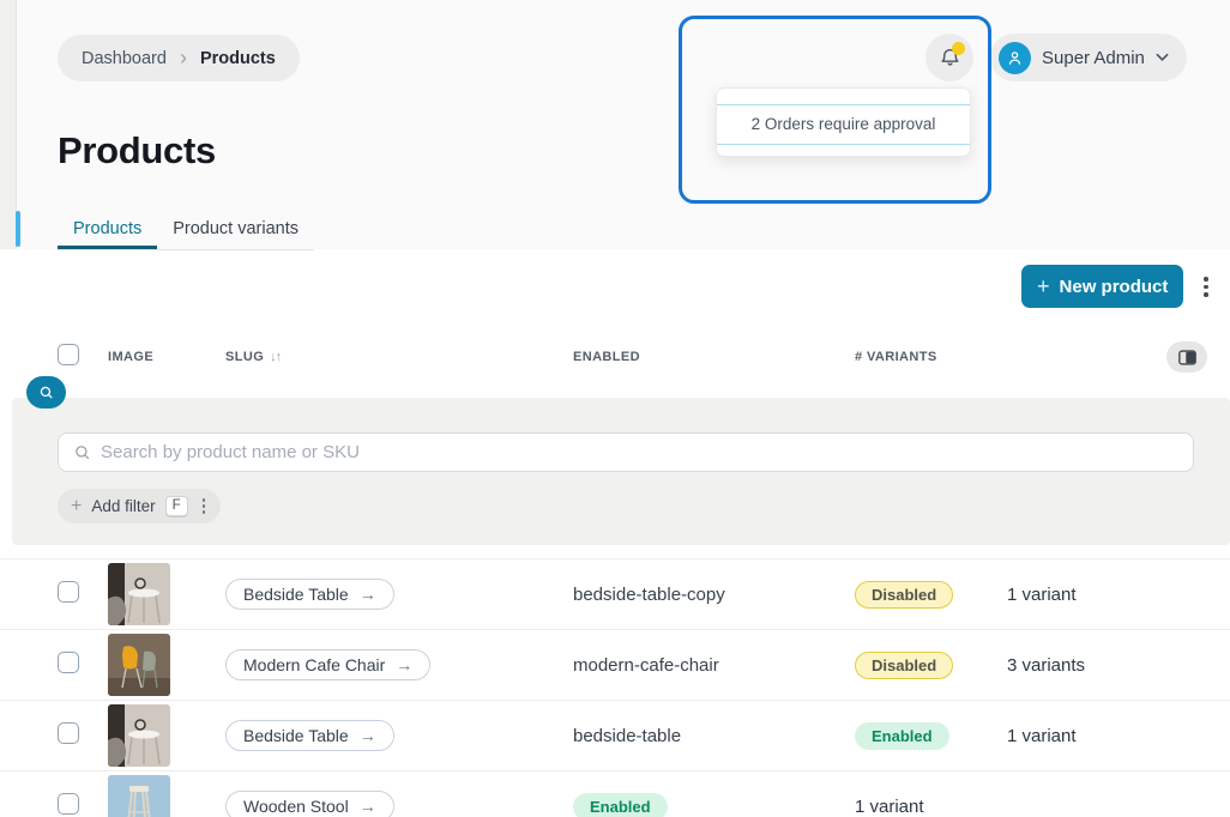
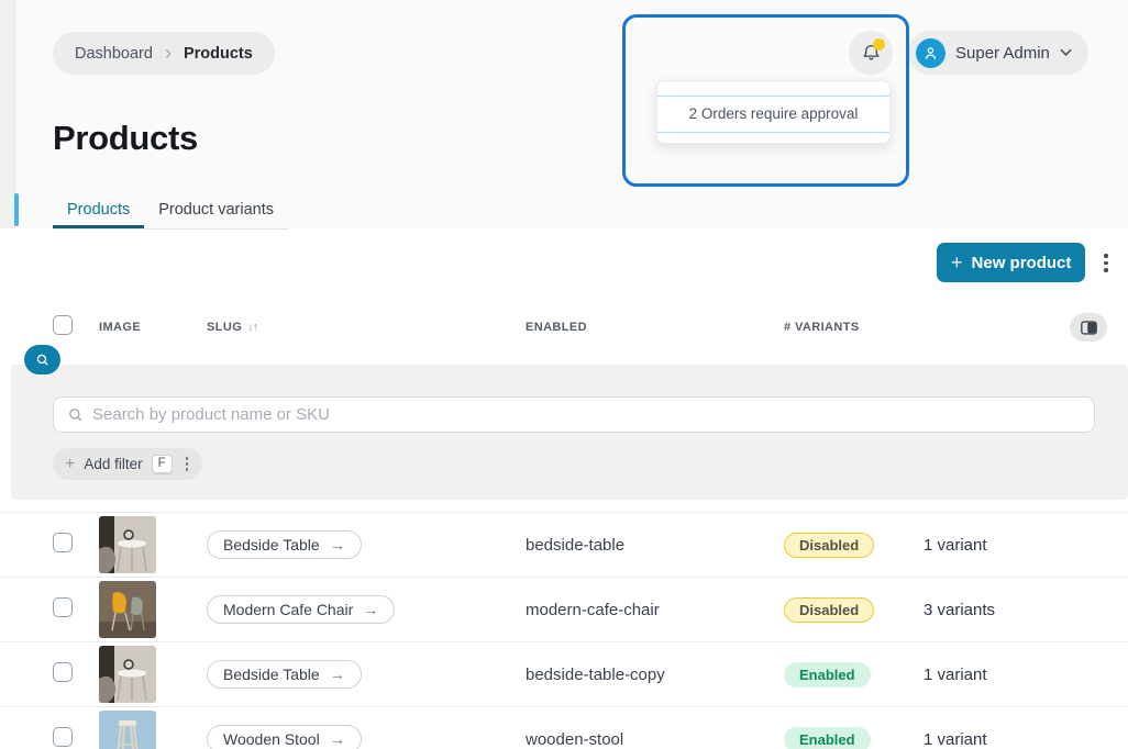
  Dashboard
  ›
  Products
  Super Admin
  2 Orders require approval
  Products
  Products
  Product variants
  +
  New product
  IMAGE
  SLUG ↓↑
  ENABLED
  # VARIANTS
  Search by product name or SKU
  +
  Add filter
  F
  Bedside Table
  →
- bedside-table-copy
+ bedside-table
  Disabled
  1 variant
  Modern Cafe Chair
  →
  modern-cafe-chair
  Disabled
  3 variants
  Bedside Table
  →
- bedside-table
+ bedside-table-copy
  Enabled
  1 variant
  Wooden Stool
  →
+ wooden-stool
  Enabled
  1 variant
